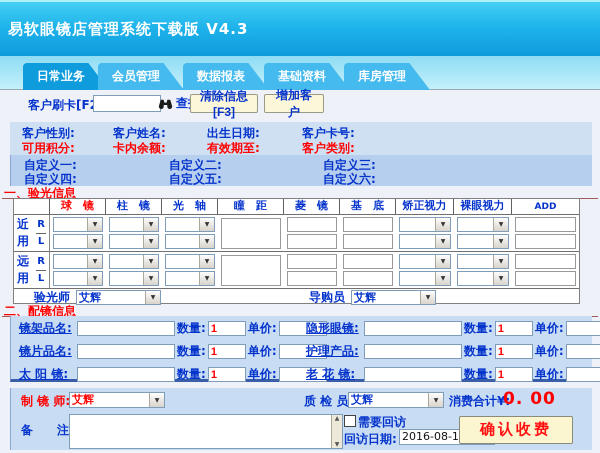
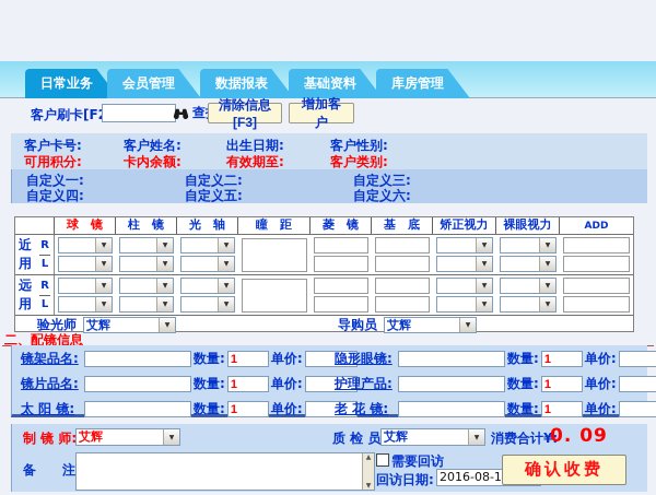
- 易软眼镜店管理系统下载版 V4.3
  日常业务
  会员管理
  数据报表
  基础资料
  库房管理
  清除信息[F3]
  增加客户
- 客户性别:
+ 客户卡号:
  客户姓名:
  出生日期:
- 客户卡号:
+ 客户性别:
  可用积分:
  卡内余额:
  有效期至:
  客户类别:
  自定义一:
  自定义二:
  自定义三:
  自定义四:
  自定义五:
  自定义六:
- 一、验光信息
  球 镜
  柱 镜
  光 轴
  瞳 距
  菱 镜
  基 底
  矫正视力
  裸眼视力
  ADD
  近用
  R
  L
  远用
  R
  L
  验光师
  艾辉
  导购员
  艾辉
  二、配镜信息
  镜架品名:
  数量:
  1
  单价:
  镜片品名:
  数量:
  1
  单价:
  太 阳 镜:
  数量:
  1
  单价:
  隐形眼镜:
  数量:
  1
  单价:
  护理产品:
  数量:
  1
  单价:
  老 花 镜:
  数量:
  1
  单价:
  制 镜 师:
  艾辉
  质 检 员
  艾辉
  消费合计¥:
- 0. 00
+ 0. 09
  需要回访
  回访日期:
  2016-08-1
  确认收费
